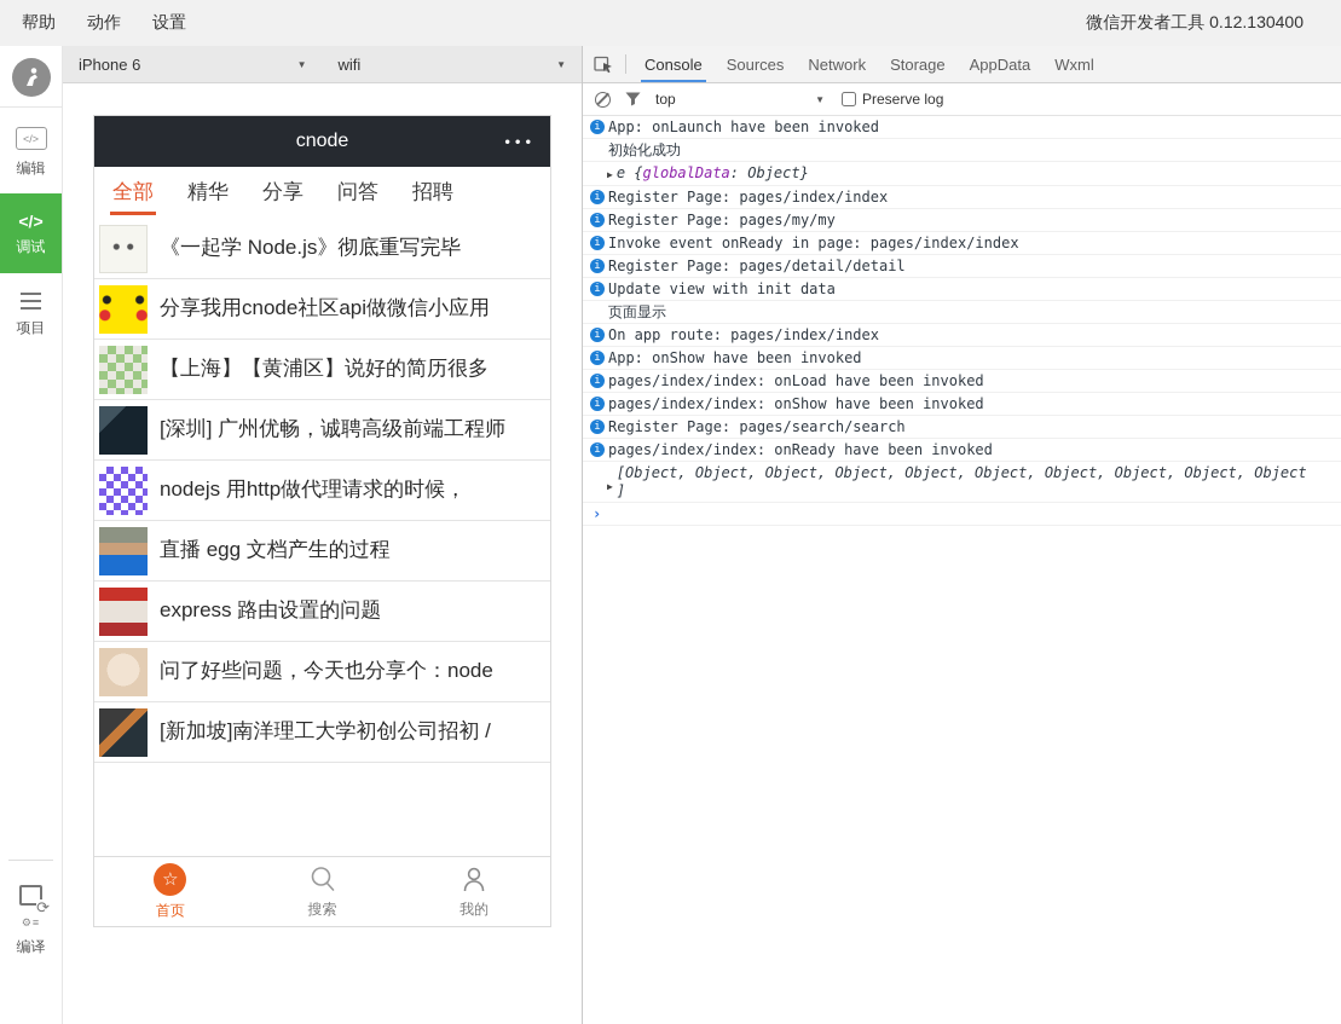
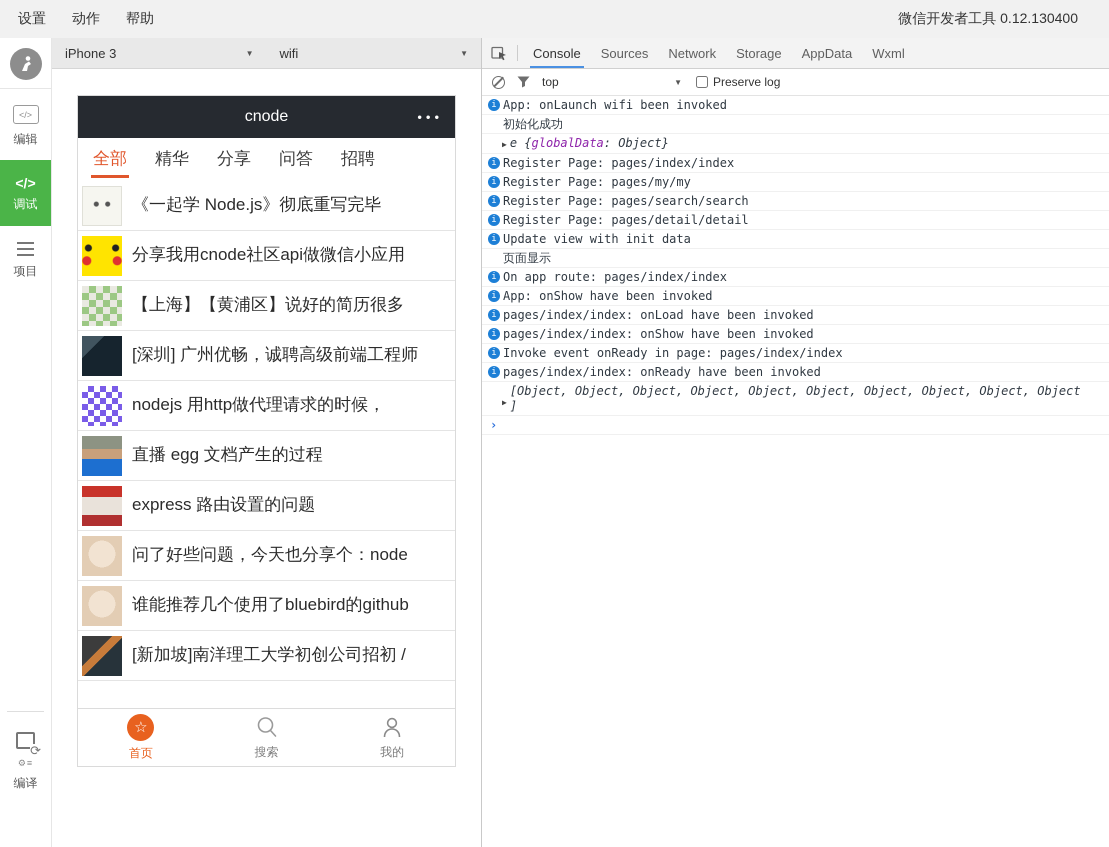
- 帮助
+ 设置
  动作
- 设置
+ 帮助
  微信开发者工具 0.12.130400
  编辑
  调试
  项目
  编译
- iPhone 6
+ iPhone 3
  wifi
  cnode
  全部
  精华
  分享
  问答
  招聘
  《一起学 Node.js》彻底重写完毕
  分享我用cnode社区api做微信小应用
  【上海】【黄浦区】说好的简历很多
  [深圳] 广州优畅，诚聘高级前端工程师
  nodejs 用http做代理请求的时候，
  直播 egg 文档产生的过程
  express 路由设置的问题
  问了好些问题，今天也分享个：node
+ 谁能推荐几个使用了bluebird的github
  [新加坡]南洋理工大学初创公司招初 /
  首页
  搜索
  我的
  Console
  Sources
  Network
  Storage
  AppData
  Wxml
  top
  Preserve log
- App: onLaunch have been invoked
+ App: onLaunch wifi been invoked
  初始化成功
  e {globalData: Object}
  Register Page: pages/index/index
  Register Page: pages/my/my
- Invoke event onReady in page: pages/index/index
+ Register Page: pages/search/search
  Register Page: pages/detail/detail
  Update view with init data
  页面显示
  On app route: pages/index/index
  App: onShow have been invoked
  pages/index/index: onLoad have been invoked
  pages/index/index: onShow have been invoked
- Register Page: pages/search/search
+ Invoke event onReady in page: pages/index/index
  pages/index/index: onReady have been invoked
  [Object, Object, Object, Object, Object, Object, Object, Object, Object, Object
  ]
